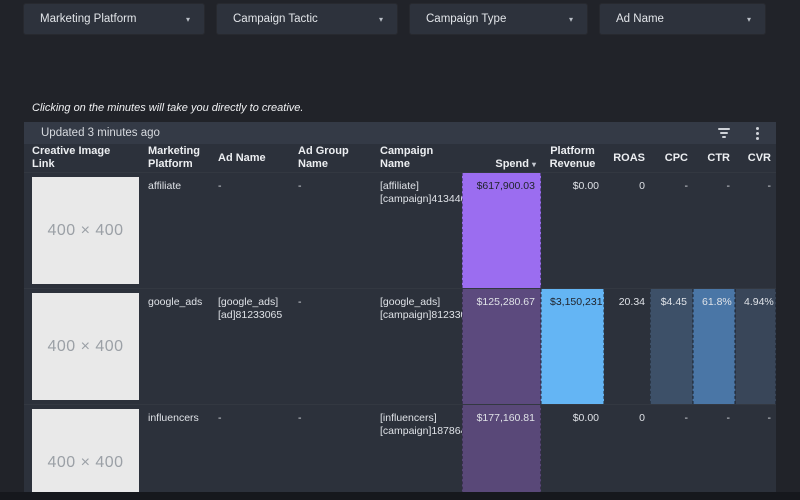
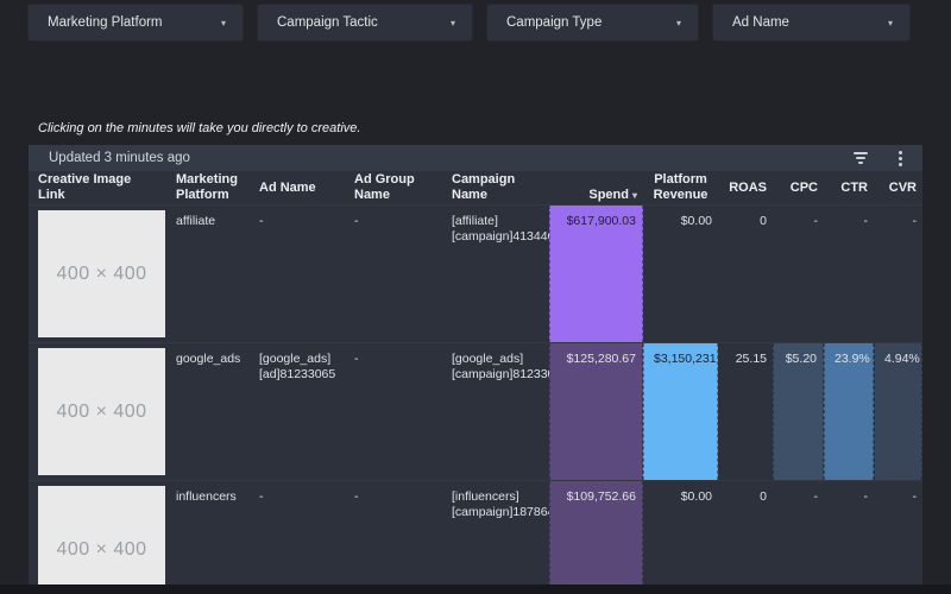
  Marketing Platform
  ▾
  Campaign Tactic
  ▾
  Campaign Type
  ▾
  Ad Name
  ▾
  Clicking on the minutes will take you directly to creative.
  Updated 3 minutes ago
  Creative Image Link
  Marketing
  Platform
  Ad Name
  Ad Group Name
  Campaign Name
  Spend ▾
  Platform
  Revenue
  ROAS
  CPC
  CTR
  CVR
  400 × 400
  affiliate
  -
  -
  [affiliate]
  [campaign]41344
  $617,900.03
  $0.00
  0
  -
  -
  -
  400 × 400
  google_ads
  [google_ads]
  [ad]81233065
  -
  [google_ads]
  [campaign]81233
  $125,280.67
  $3,150,231
- 20.34
+ 25.15
- $4.45
+ $5.20
- 61.8%
+ 23.9%
  4.94%
  400 × 400
  influencers
  -
  -
  [influencers]
  [campaign]18786
- $177,160.81
+ $109,752.66
  $0.00
  0
  -
  -
  -
